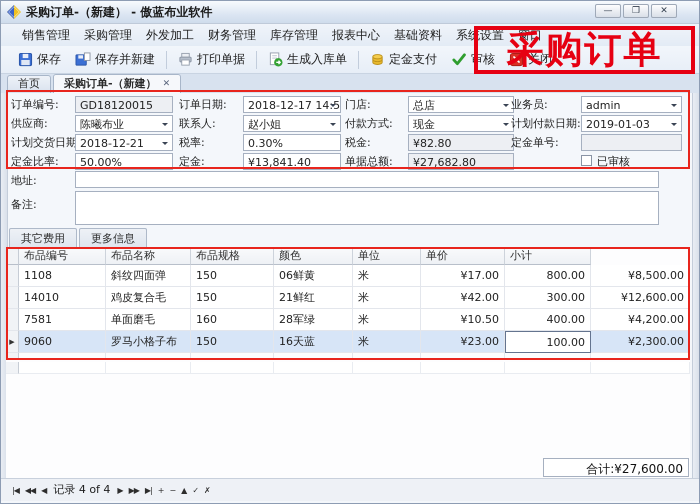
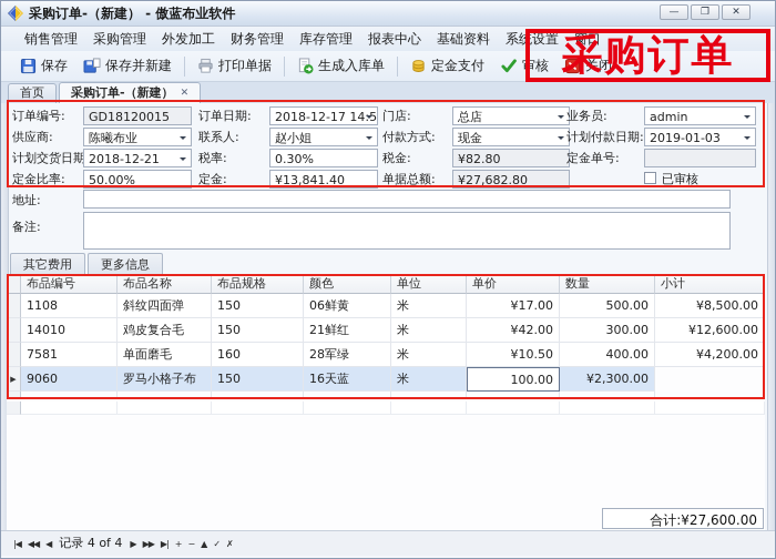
  采购订单-（新建） - 傲蓝布业软件
  —
  ❐
  ✕
  销售管理
  采购管理
  外发加工
  财务管理
  库存管理
  报表中心
  基础资料
  系统设置
  窗口
  保存
  保存并新建
  打印单据
  生成入库单
  定金支付
  审核
  关闭
  首页
  采购订单-（新建）
  ✕
  订单编号:
  GD18120015
  订单日期:
  2018-12-17 14:5
  门店:
  总店
  业务员:
  admin
  供应商:
  陈曦布业
  联系人:
  赵小姐
  付款方式:
  现金
  计划付款日期:
  2019-01-03
  计划交货日期
  2018-12-21
  税率:
  0.30%
  税金:
  ¥82.80
  定金单号:
  定金比率:
  50.00%
  定金:
  ¥13,841.40
  单据总额:
  ¥27,682.80
  已审核
  地址:
  备注:
  其它费用
  更多信息
  布品编号
  布品名称
  布品规格
  颜色
  单位
  单价
+ 数量
  小计
  1108
  斜纹四面弹
  150
  06鲜黄
  米
  ¥17.00
- 800.00
+ 500.00
  ¥8,500.00
  14010
  鸡皮复合毛
  150
  21鲜红
  米
  ¥42.00
  300.00
  ¥12,600.00
  7581
  单面磨毛
  160
  28军绿
  米
  ¥10.50
  400.00
  ¥4,200.00
  ▶
  9060
  罗马小格子布
  150
  16天蓝
  米
- ¥23.00
  100.00
  ¥2,300.00
  采购订单
  合计:¥27,600.00
  |◀
  ◀◀
  ◀
  记录 4 of 4
  ▶
  ▶▶
  ▶|
  +
  −
  ▲
  ✓
  ✗
